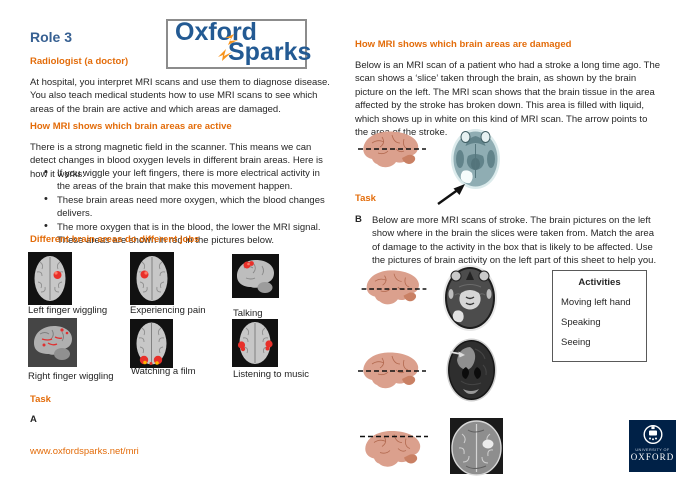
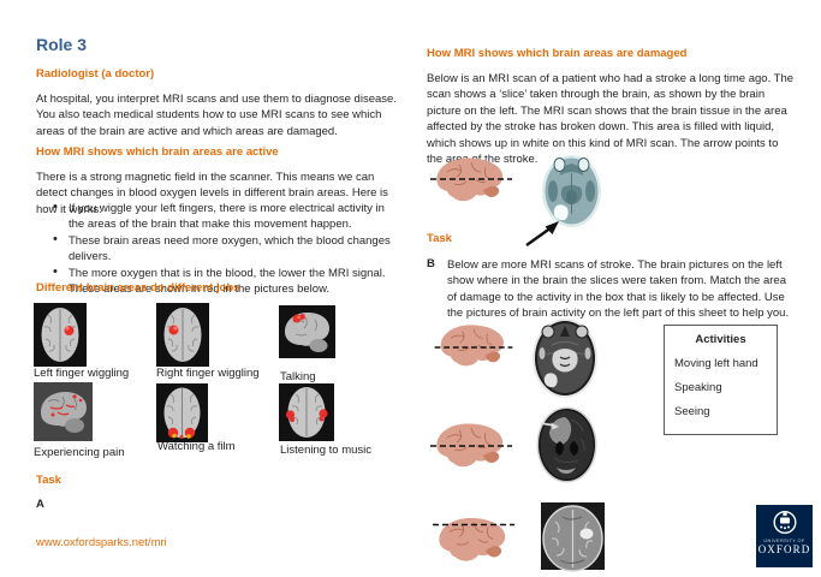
  Role 3
- Oxford
- Sparks
  Radiologist (a doctor)
  At hospital, you interpret MRI scans and use them to diagnose disease. You also teach medical students how to use MRI scans to see which areas of the brain are active and which areas are damaged.
  How MRI shows which brain areas are active
  There is a strong magnetic field in the scanner. This means we can detect changes in blood oxygen levels in different brain areas. Here is how it works:
  If you wiggle your left fingers, there is more electrical activity in the areas of the brain that make this movement happen.
  These brain areas need more oxygen, which the blood changes delivers.
  The more oxygen that is in the blood, the lower the MRI signal. These areas are shown in red in the pictures below.
  Different brain areas do different jobs
  Left finger wiggling
- Experiencing pain
+ Right finger wiggling
  Talking
- Right finger wiggling
+ Experiencing pain
  Watching a film
  Listening to music
  Task
  A
  www.oxfordsparks.net/mri
  How MRI shows which brain areas are damaged
  Below is an MRI scan of a patient who had a stroke a long time ago. The scan shows a ‘slice’ taken through the brain, as shown by the brain picture on the left. The MRI scan shows that the brain tissue in the area affected by the stroke has broken down. This area is filled with liquid, which shows up in white on this kind of MRI scan. The arrow points to the ar the stroke.
  Task
  B
  Below are more MRI scans of stroke. The brain pictures on the left show where in the brain the slices were taken from. Match the area of damage to the activity in the box that is likely to be affected. Use the pictures of brain activity on the left part of this sheet to help you.
  Activities
  Moving left hand
  Speaking
  Seeing
  OXFORD
